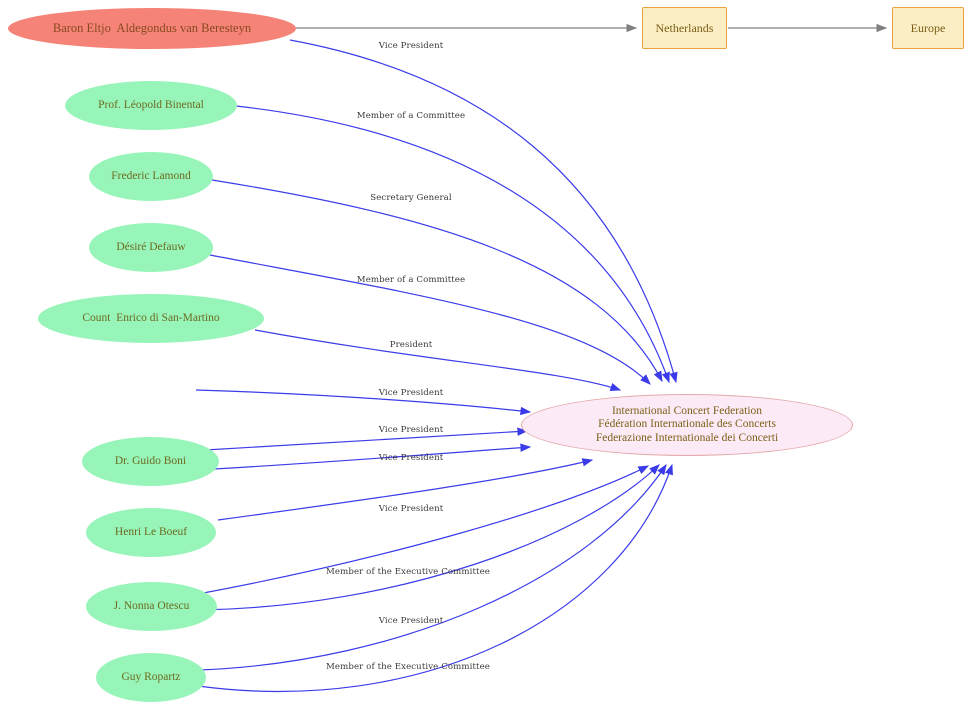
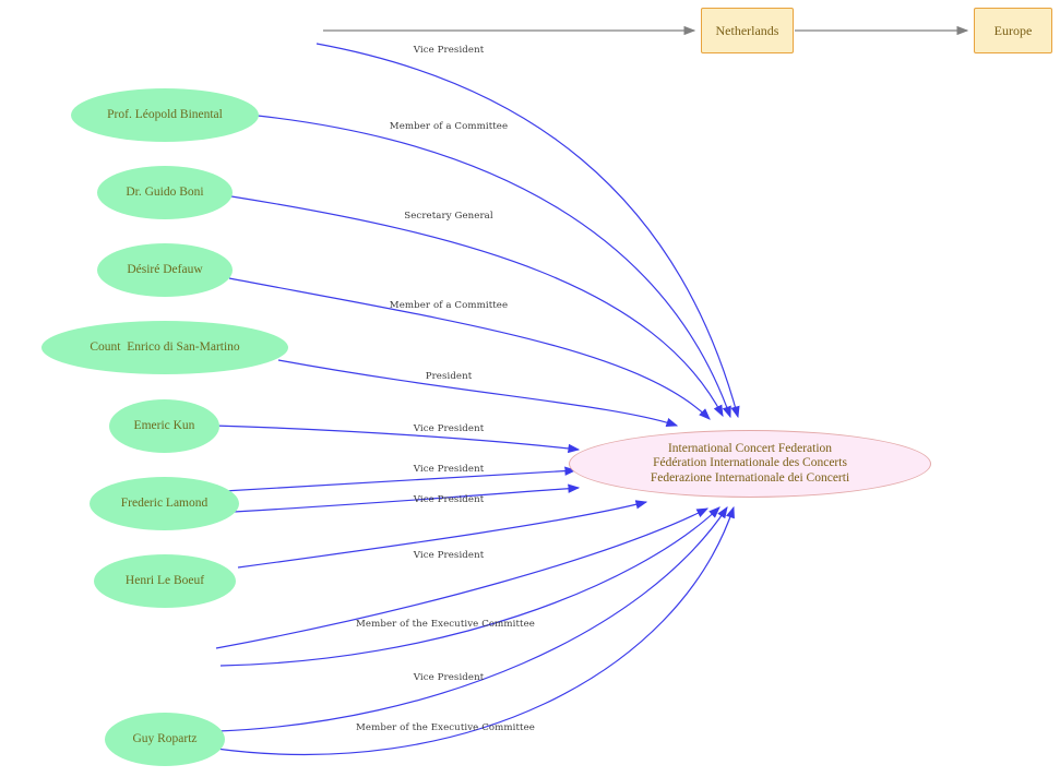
- Baron Eltjo Aldegondus van Beresteyn
  Netherlands
  Europe
  Prof. Léopold Binental
- Frederic Lamond
+ Dr. Guido Boni
  Désiré Defauw
  Count Enrico di San-Martino
+ Emeric Kun
- Dr. Guido Boni
+ Frederic Lamond
  Henri Le Boeuf
- J. Nonna Otescu
  Guy Ropartz
  International Concert Federation
  Fédération Internationale des Concerts
  Federazione Internationale dei Concerti
  Vice President
  Member of a Committee
  Secretary General
  Member of a Committee
  President
  Vice President
  Vice President
  Vice President
  Vice President
  Member of the Executive Committee
  Vice President
  Member of the Executive Committee
